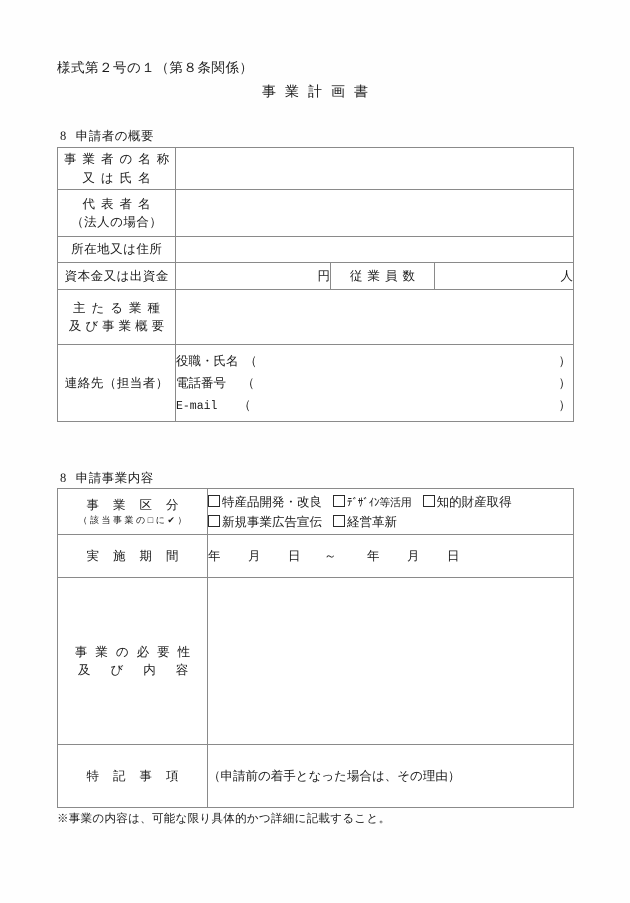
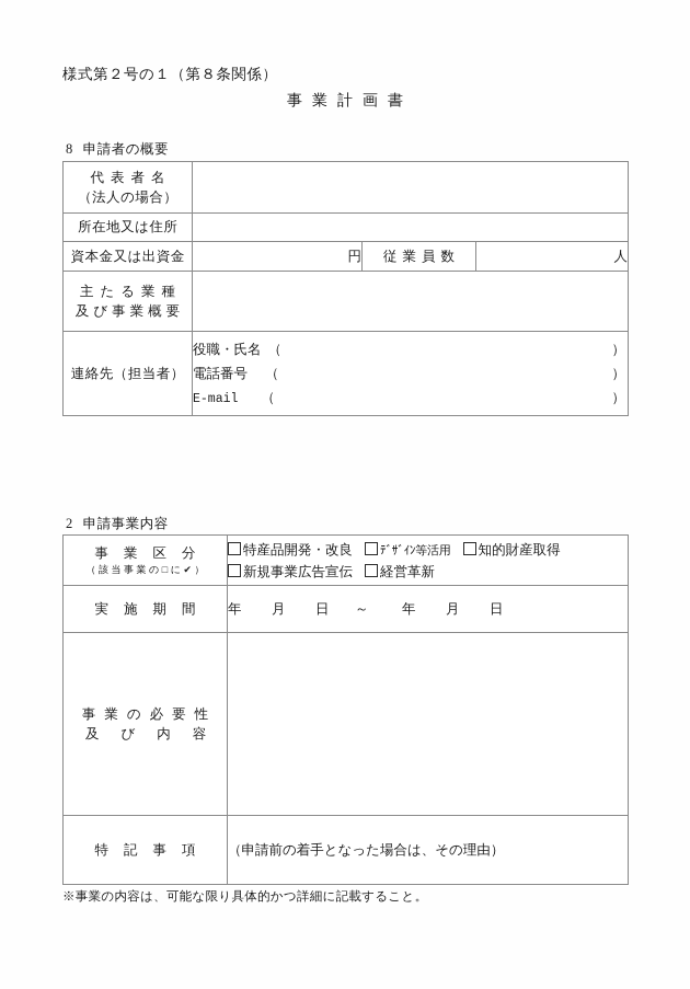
  様式第２号の１（第８条関係）
  事業計画書
  8 申請者の概要
- 事業者の名称 又は氏名
  代表者名 （法人の場合）
  所在地又は住所
  資本金又は出資金	円	従業員数	人
  主たる業種 及び事業概要
  連絡先（担当者）	役職・氏名 （ ） 電話番号 （ ） E-mail （ ）
- 8 申請事業内容
+ 2 申請事業内容
  事業区分 （該当事業の□に✔）	特産品開発・改良 ﾃﾞｻﾞｲﾝ等活用 知的財産取得 新規事業広告宣伝 経営革新
  実施期間	年 月 日 ～ 年 月 日
  事業の必要性 及び内容
  特記事項	（申請前の着手となった場合は、その理由）
  ※事業の内容は、可能な限り具体的かつ詳細に記載すること。
